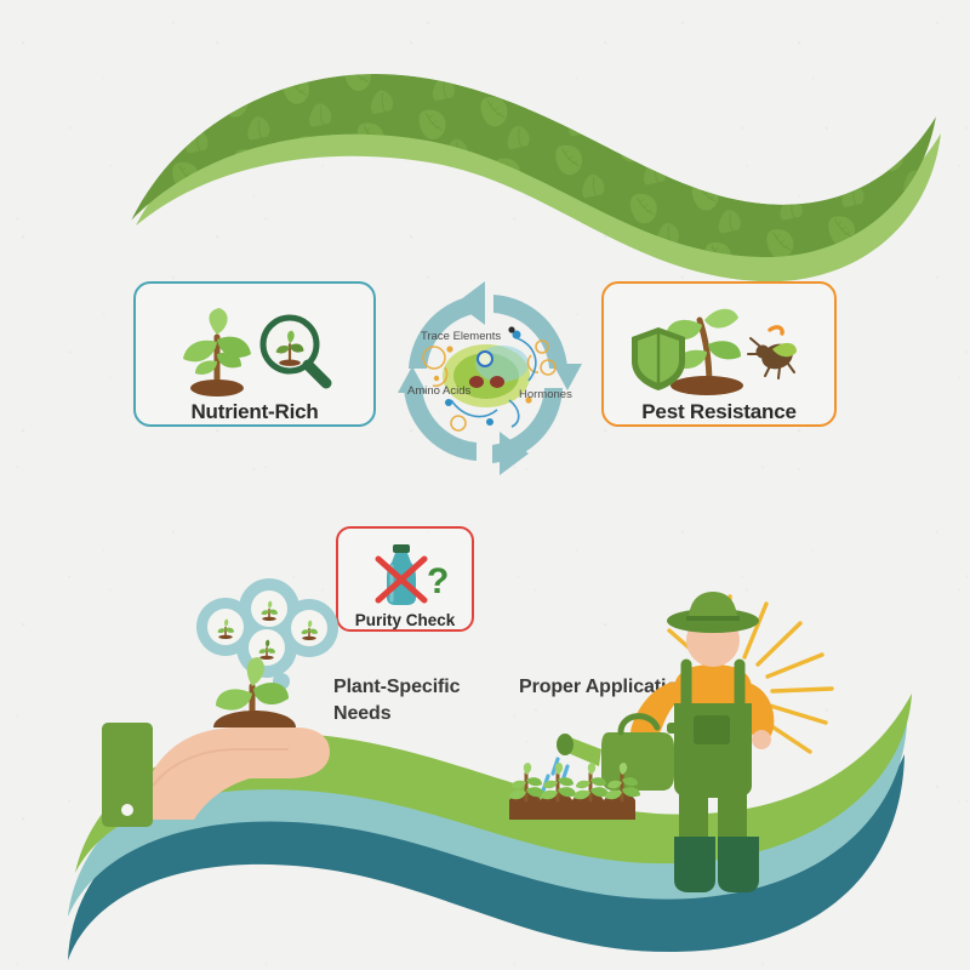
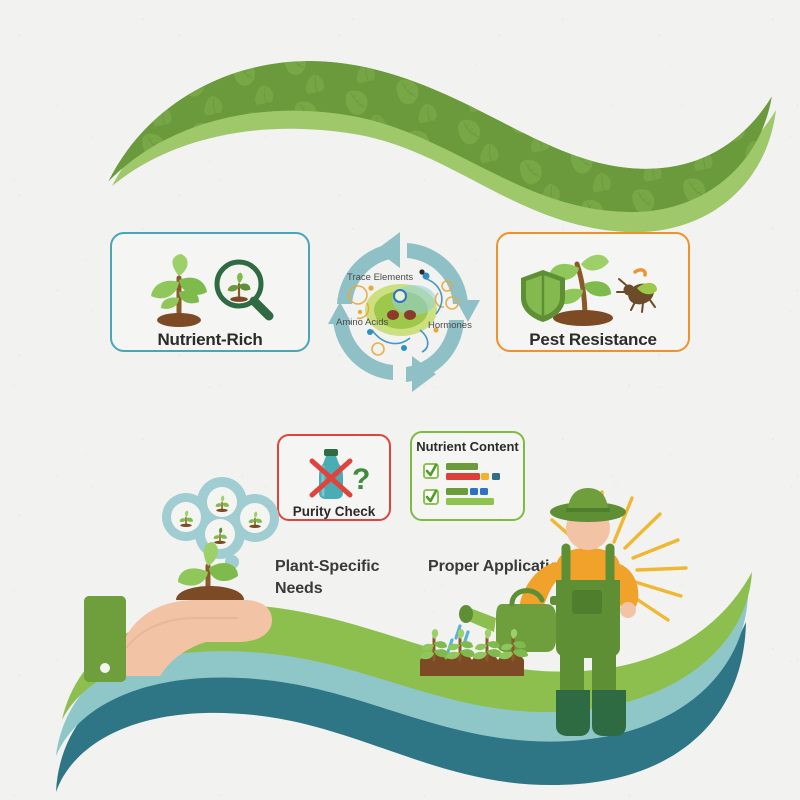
  Trace Elements
  Amino Acids
  Hormones
  Nutrient-Rich
  Pest Resistance
  ?
  Purity Check
+ Nutrient Content
  Plant-Specific
  Needs
  Proper Applicat
